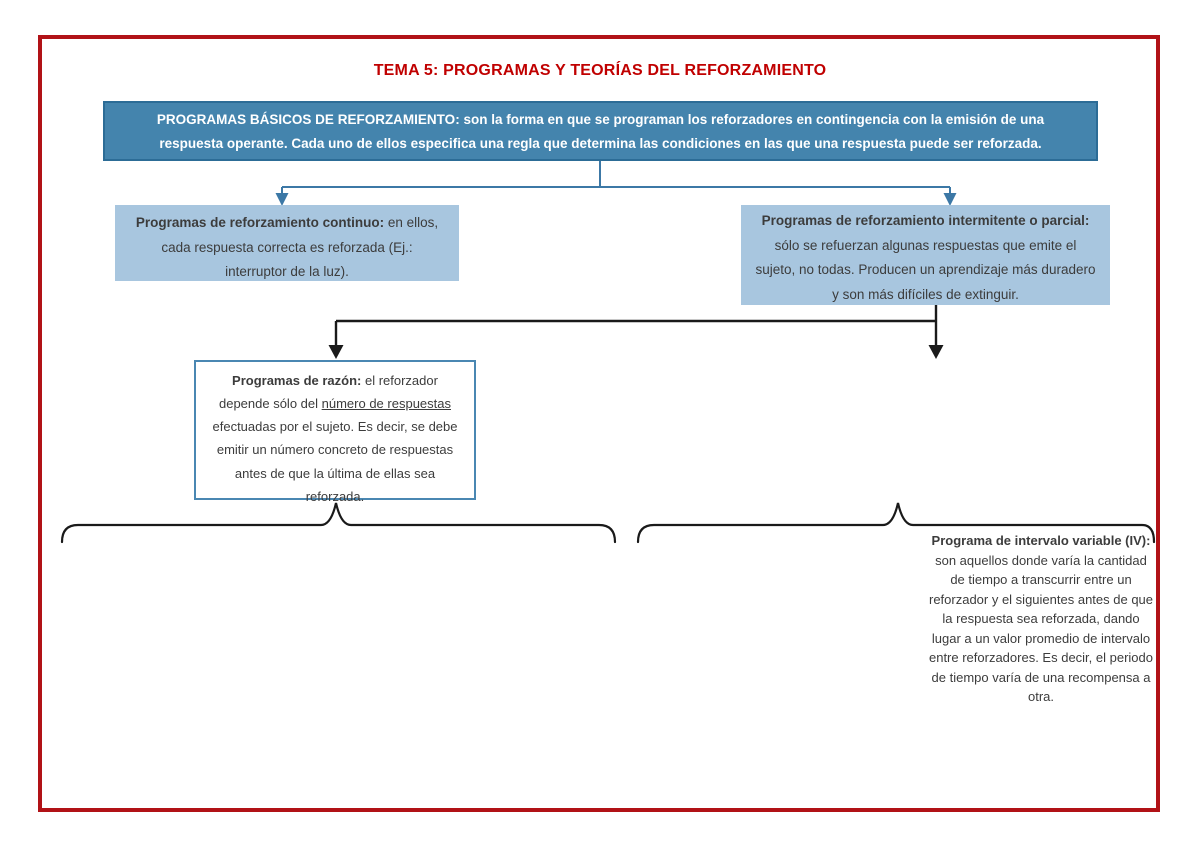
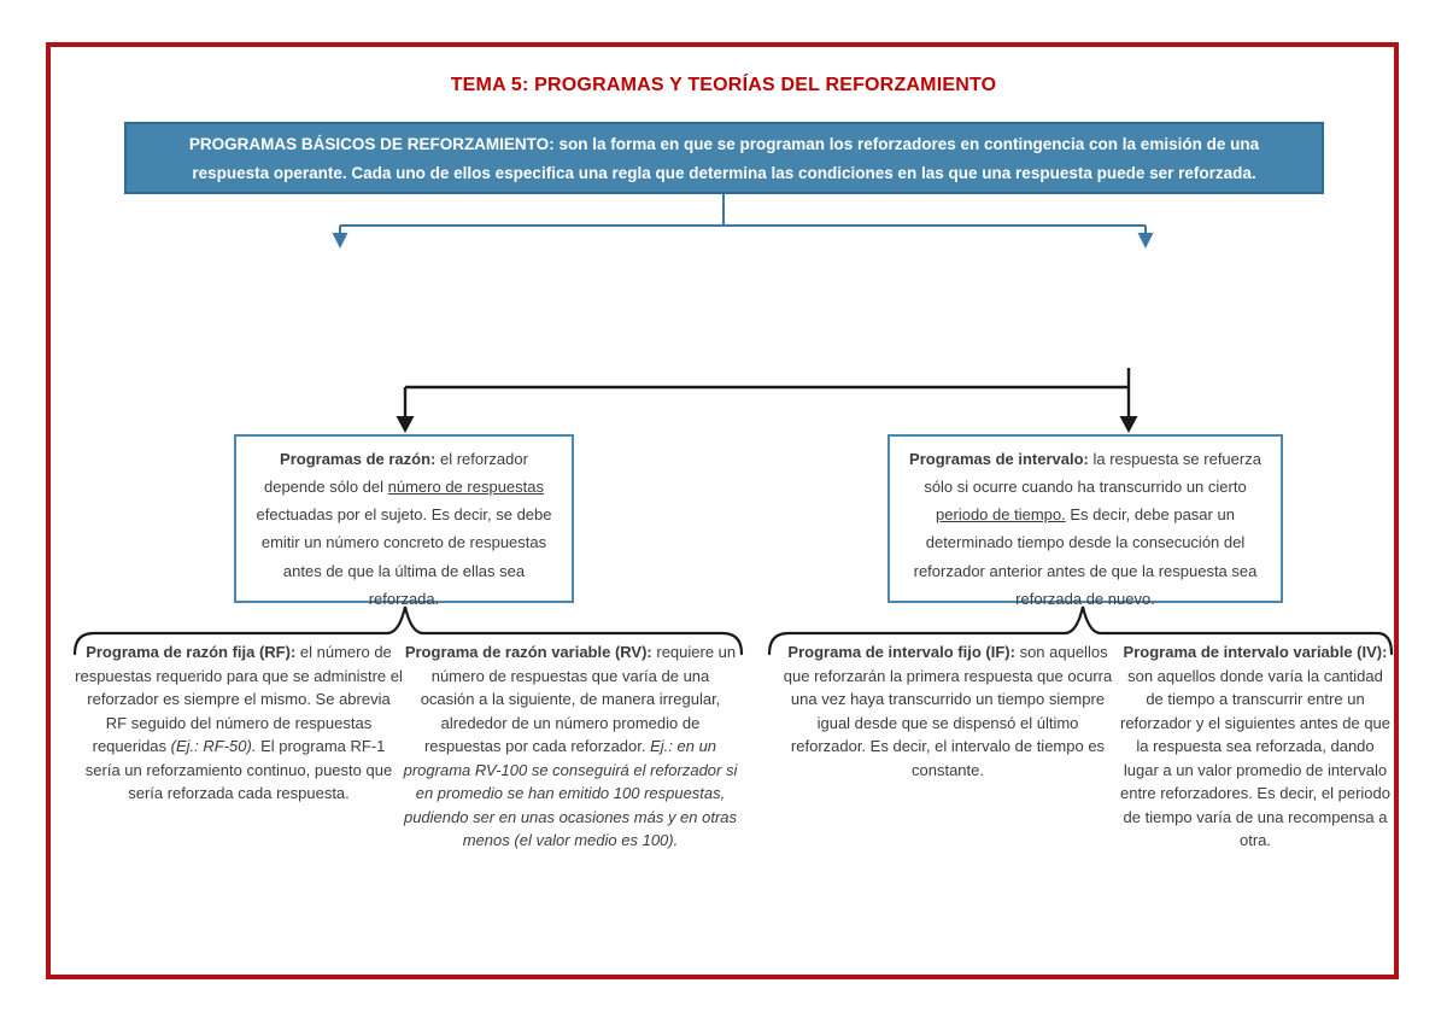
  TEMA 5: PROGRAMAS Y TEORÍAS DEL REFORZAMIENTO
  PROGRAMAS BÁSICOS DE REFORZAMIENTO: son la forma en que se programan los reforzadores en contingencia con la emisión de una respuesta operante. Cada uno de ellos especifica una regla que determina las condiciones en las que una respuesta puede ser reforzada.
- Programas de reforzamiento continuo: en ellos, cada respuesta correcta es reforzada (Ej.: interruptor de la luz).
- Programas de reforzamiento intermitente o parcial: sólo se refuerzan algunas respuestas que emite el sujeto, no todas. Producen un aprendizaje más duradero y son más difíciles de extinguir.
  Programas de razón: el reforzador depende sólo del número de respuestas efectuadas por el sujeto. Es decir, se debe emitir un número concreto de respuestas antes de que la última de ellas sea reforzada.
+ Programas de intervalo: la respuesta se refuerza sólo si ocurre cuando ha transcurrido un cierto periodo de tiempo. Es decir, debe pasar un determinado tiempo desde la consecución del reforzador anterior antes de que la respuesta sea reforzada de nuevo.
+ Programa de razón fija (RF): el número de respuestas requerido para que se administre el reforzador es siempre el mismo. Se abrevia RF seguido del número de respuestas requeridas (Ej.: RF-50). El programa RF-1 sería un reforzamiento continuo, puesto que sería reforzada cada respuesta.
+ Programa de razón variable (RV): requiere un número de respuestas que varía de una ocasión a la siguiente, de manera irregular, alrededor de un número promedio de respuestas por cada reforzador. Ej.: en un programa RV-100 se conseguirá el reforzador si en promedio se han emitido 100 respuestas, pudiendo ser en unas ocasiones más y en otras menos (el valor medio es 100).
+ Programa de intervalo fijo (IF): son aquellos que reforzarán la primera respuesta que ocurra una vez haya transcurrido un tiempo siempre igual desde que se dispensó el último reforzador. Es decir, el intervalo de tiempo es constante.
  Programa de intervalo variable (IV): son aquellos donde varía la cantidad de tiempo a transcurrir entre un reforzador y el siguientes antes de que la respuesta sea reforzada, dando lugar a un valor promedio de intervalo entre reforzadores. Es decir, el periodo de tiempo varía de una recompensa a otra.
